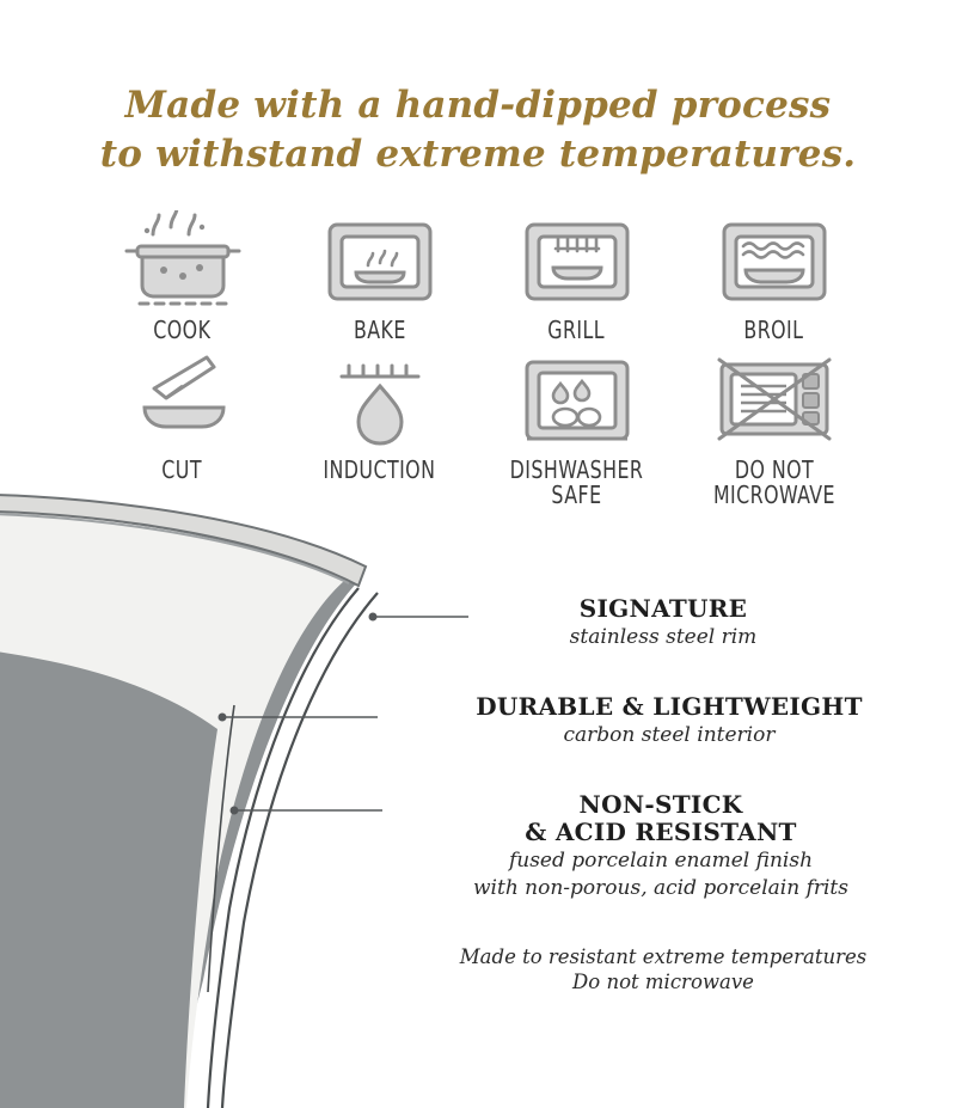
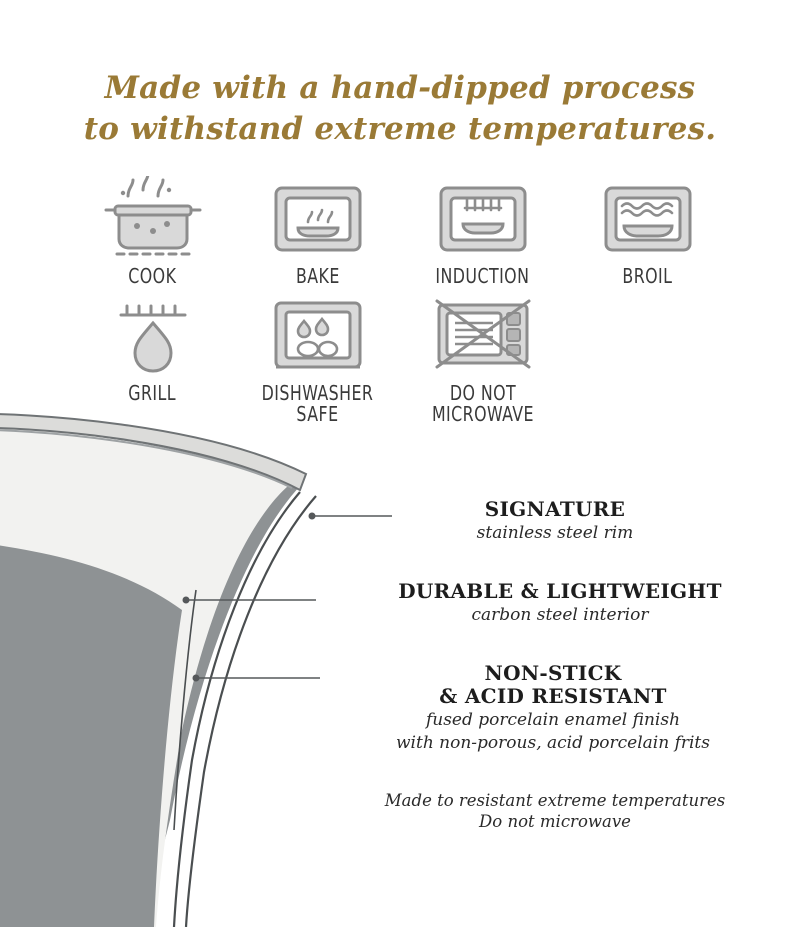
  Made with a hand-dipped process
  to withstand extreme temperatures.
  COOK
  BAKE
- GRILL
+ INDUCTION
  BROIL
- CUT
- INDUCTION
+ GRILL
  DISHWASHER
  SAFE
  DO NOT
  MICROWAVE
  SIGNATURE
  stainless steel rim
  DURABLE & LIGHTWEIGHT
  carbon steel interior
  NON-STICK
  & ACID RESISTANT
  fused porcelain enamel finish
  with non-porous, acid porcelain frits
  Made to resistant extreme temperatures
  Do not microwave
